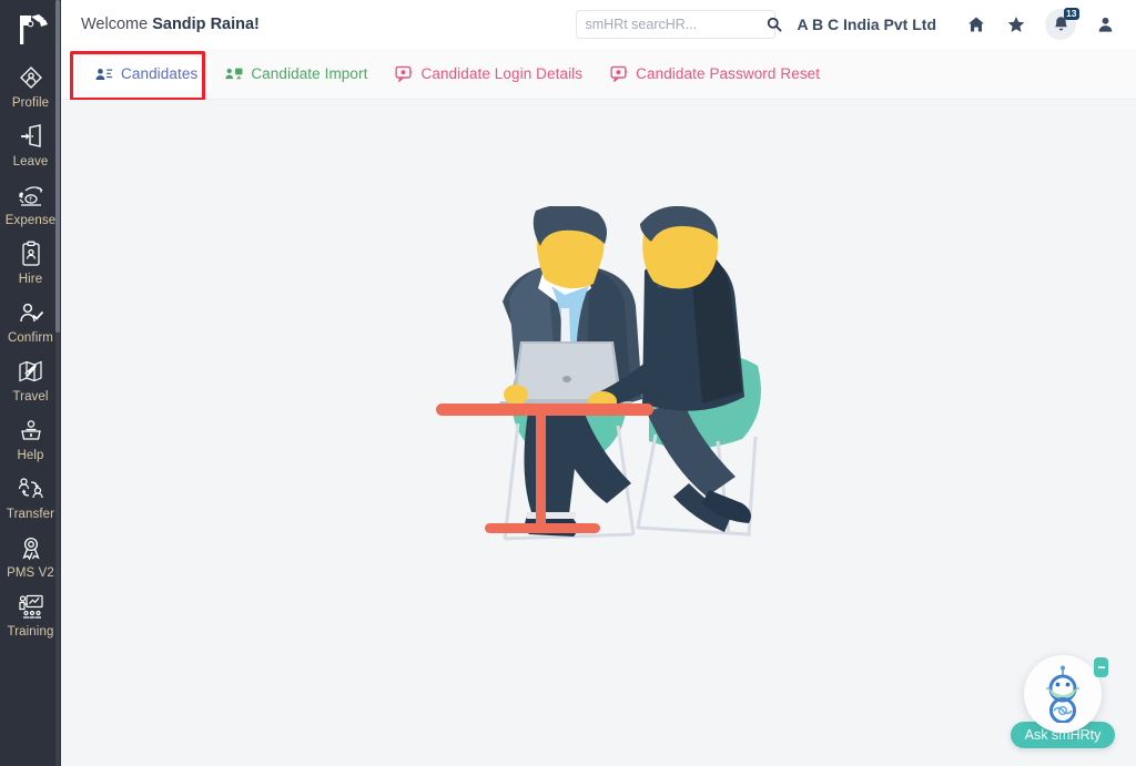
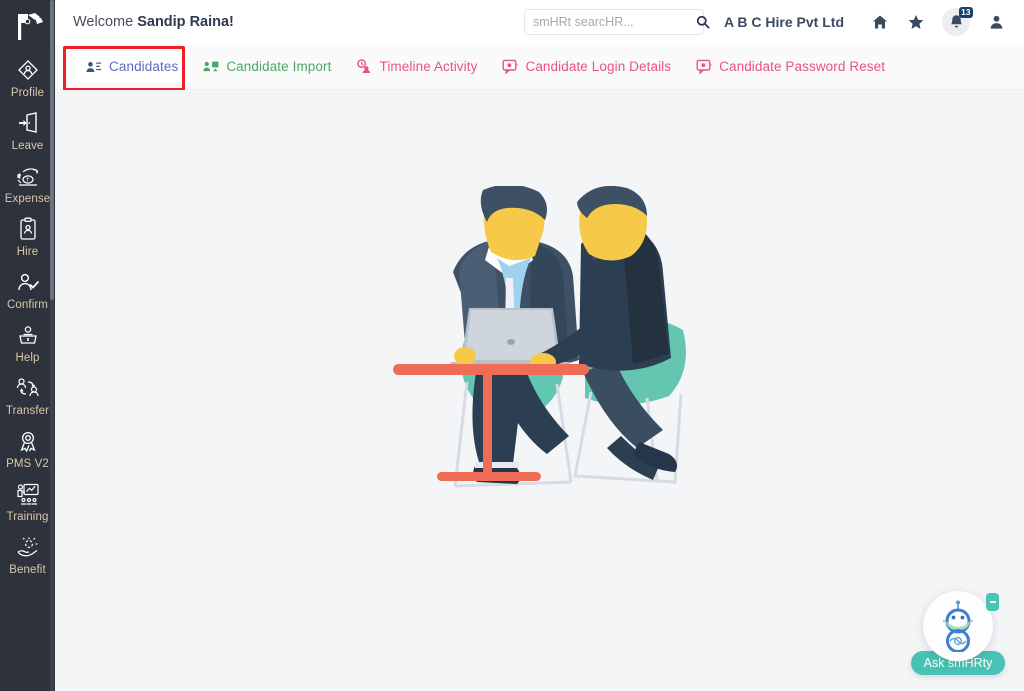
  Profile
  Leave
  Expense
  Hire
  Confirm
- Travel
  Help
  Transfer
  PMS V2
  Training
+ Benefit
  Welcome Sandip Raina!
  smHRt searcHR...
- A B C India Pvt Ltd
+ A B C Hire Pvt Ltd
  13
  Candidates
  Candidate Import
+ Timeline Activity
  Candidate Login Details
  Candidate Password Reset
  Ask smHRty
